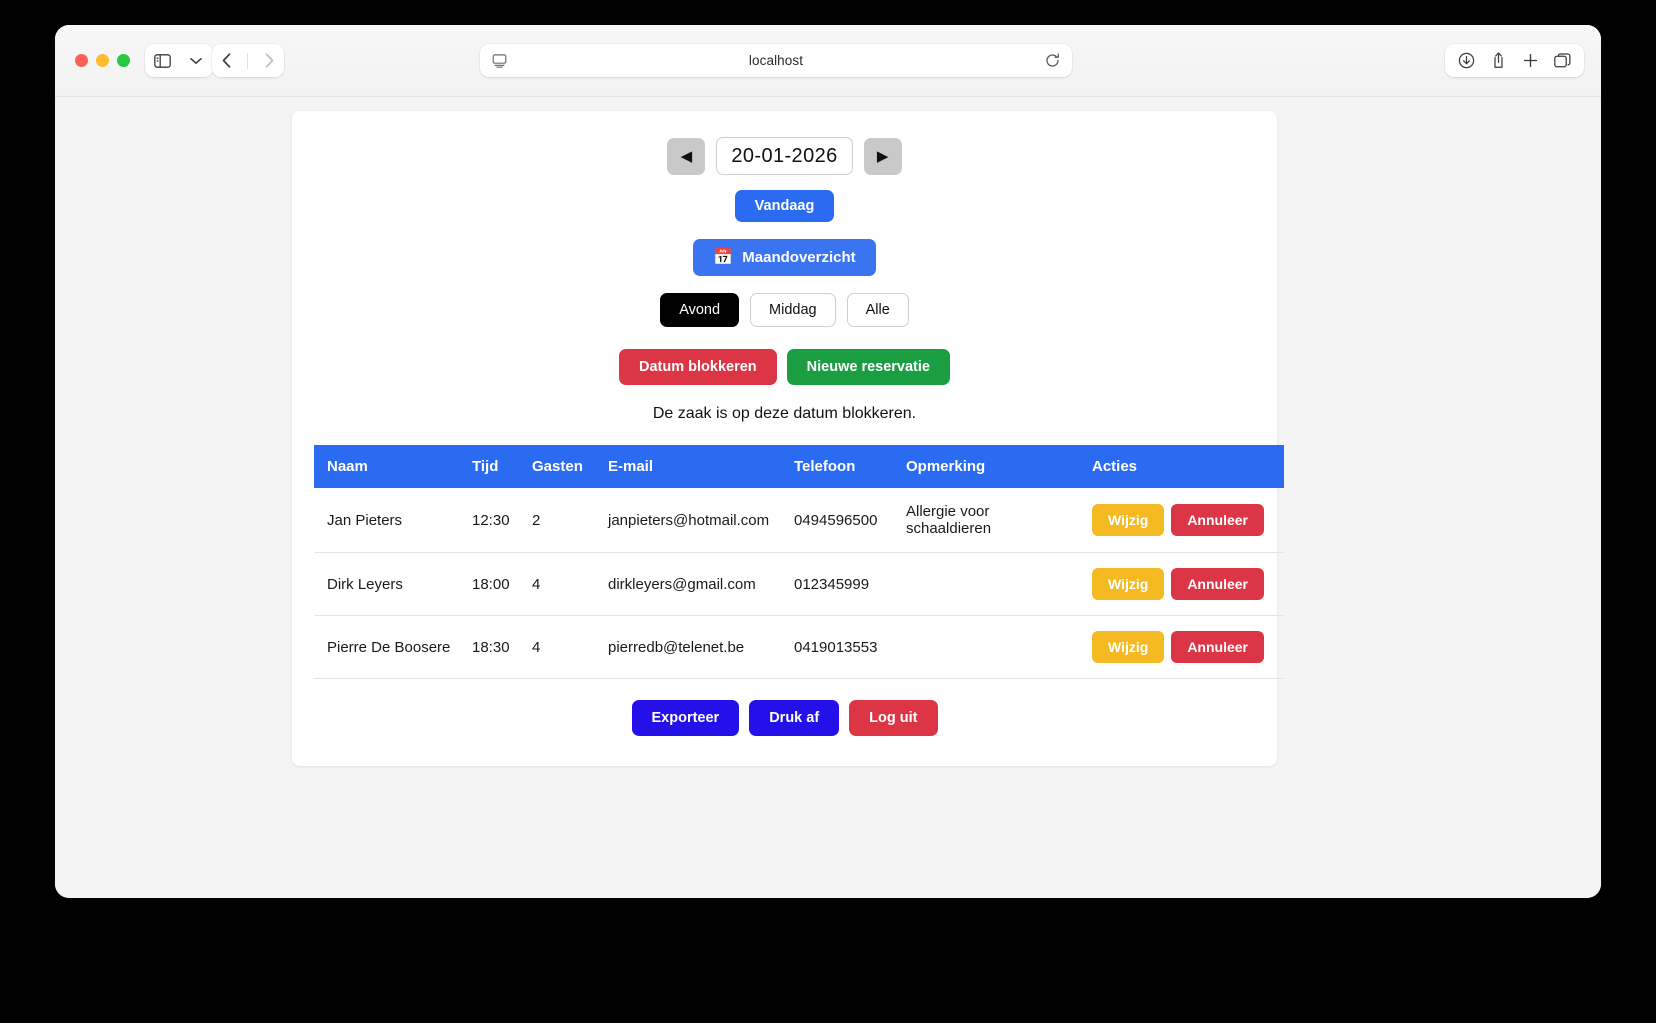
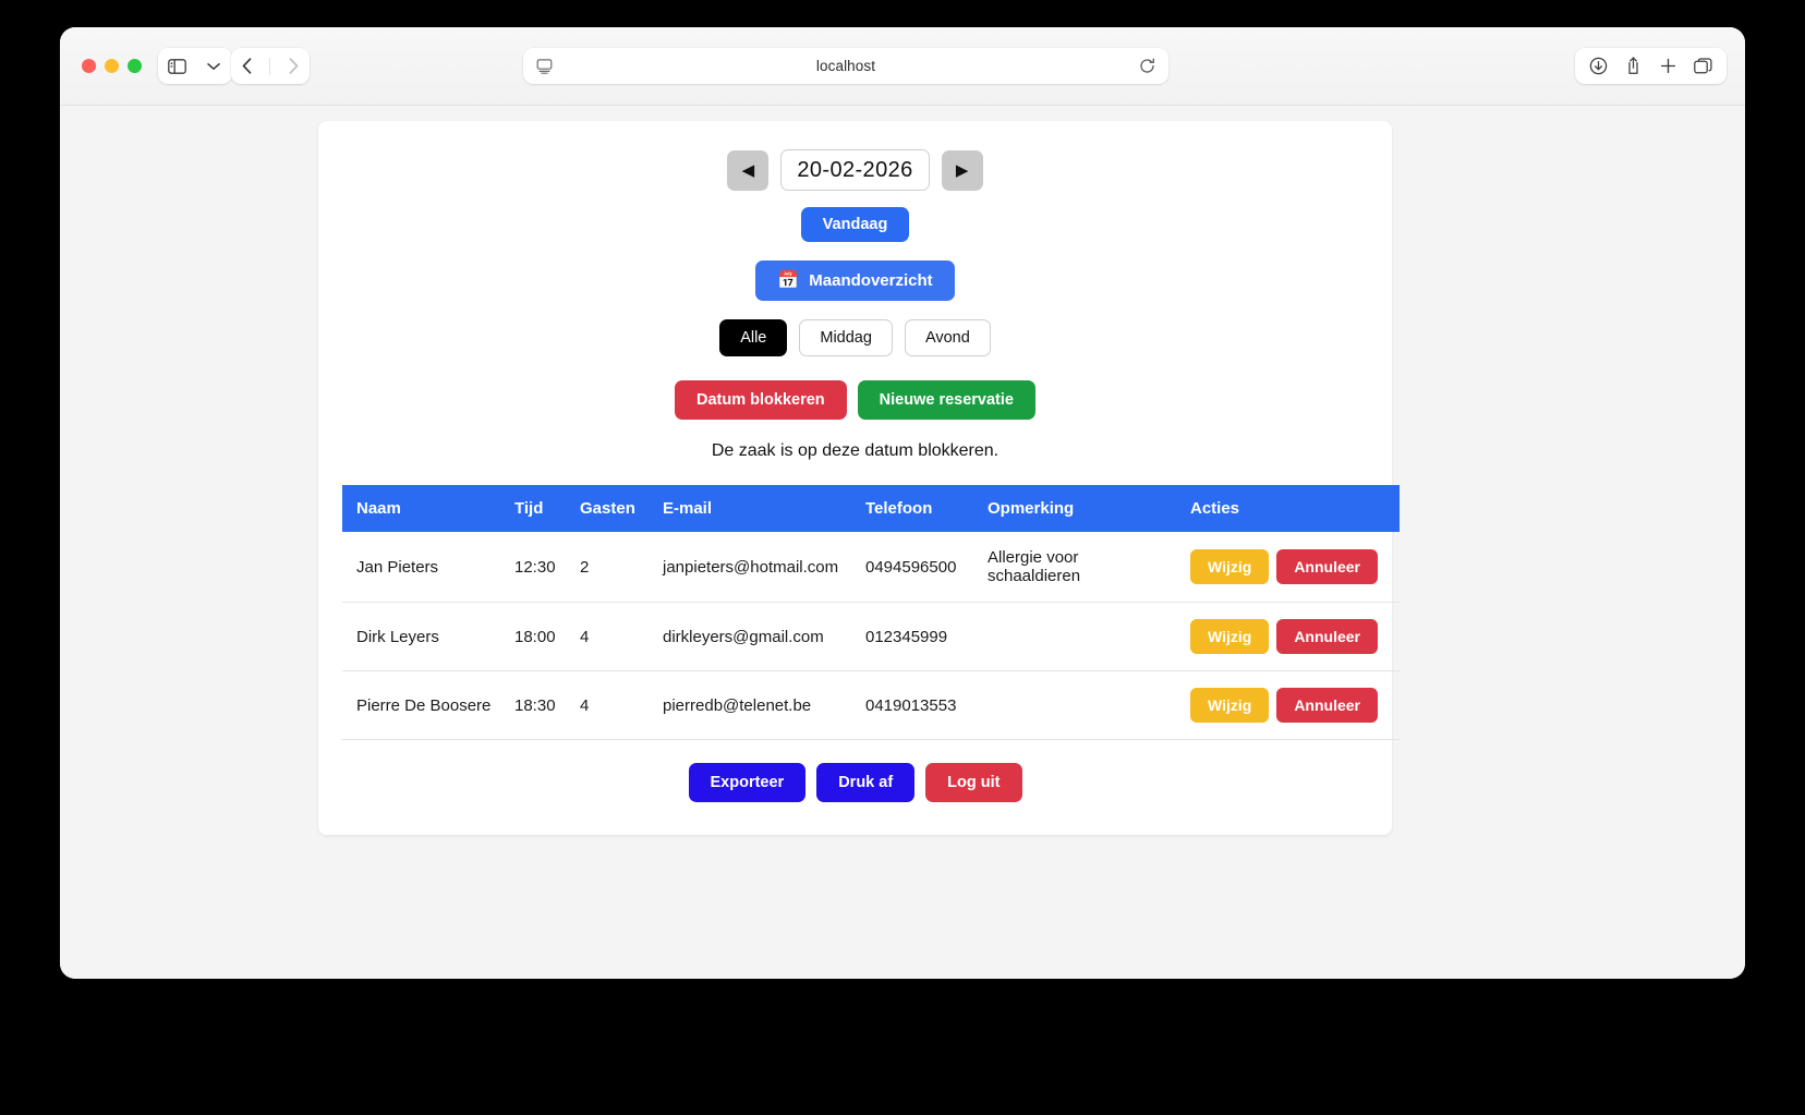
  localhost
  ◀
- 20-01-2026
+ 20-02-2026
  ▶
  Vandaag
  📅
  Maandoverzicht
- Avond
+ Alle
  Middag
- Alle
+ Avond
  Datum blokkeren
  Nieuwe reservatie
  De zaak is op deze datum blokkeren.
  Naam	Tijd	Gasten	E-mail	Telefoon	Opmerking	Acties
  Jan Pieters	12:30	2	janpieters@hotmail.com	0494596500	Allergie voor schaaldieren	Wijzig Annuleer
  Dirk Leyers	18:00	4	dirkleyers@gmail.com	012345999		Wijzig Annuleer
  Pierre De Boosere	18:30	4	pierredb@telenet.be	0419013553		Wijzig Annuleer
  Exporteer
  Druk af
  Log uit
